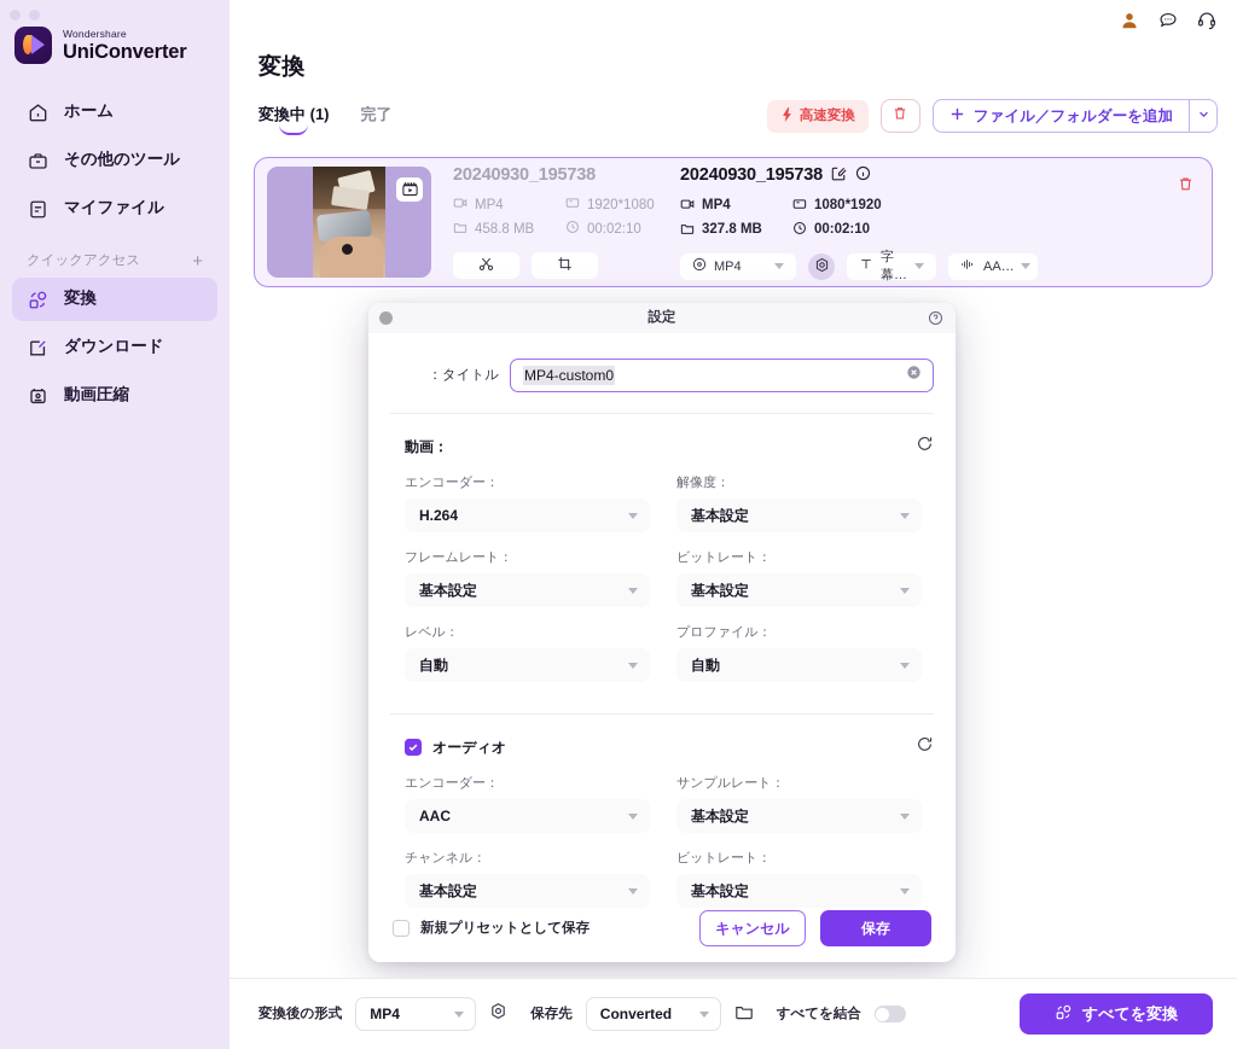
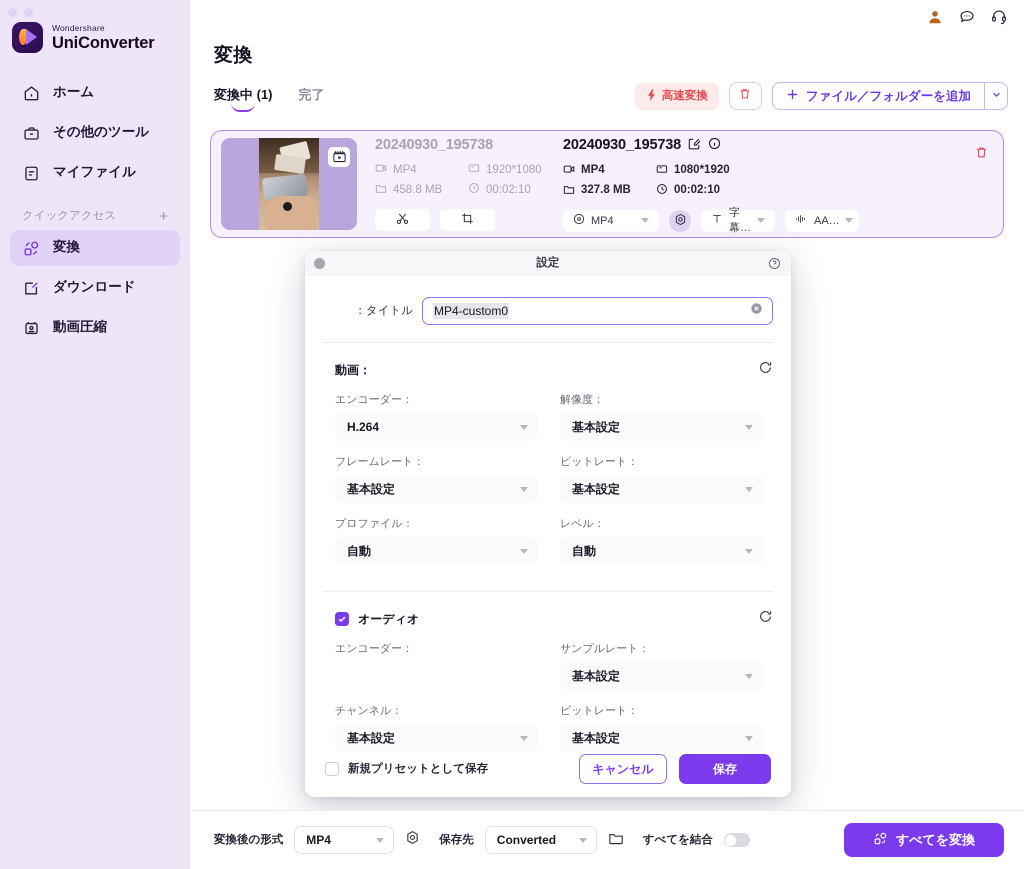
  Wondershare
  UniConverter
  ホーム
  その他のツール
  マイファイル
  クイックアクセス
  +
  変換
  ダウンロード
  動画圧縮
  変換
  変換中 (1)
  完了
  高速変換
  ファイル／フォルダーを追加
  20240930_195738
  MP4
  458.8 MB
  1920*1080
  00:02:10
  20240930_195738
  MP4
  327.8 MB
  1080*1920
  00:02:10
  MP4
  字幕…
  AA…
  設定
  タイトル：
  MP4-custom0
  動画：
  エンコーダー：
  H.264
  解像度：
  基本設定
  フレームレート：
  基本設定
  ビットレート：
  基本設定
- レベル：
+ プロファイル：
  自動
- プロファイル：
+ レベル：
  自動
  オーディオ
  エンコーダー：
- AAC
  サンプルレート：
  基本設定
  チャンネル：
  基本設定
  ビットレート：
  基本設定
  新規プリセットとして保存
  キャンセル
  保存
  変換後の形式
  MP4
  保存先
  Converted
  すべてを結合
  すべてを変換
